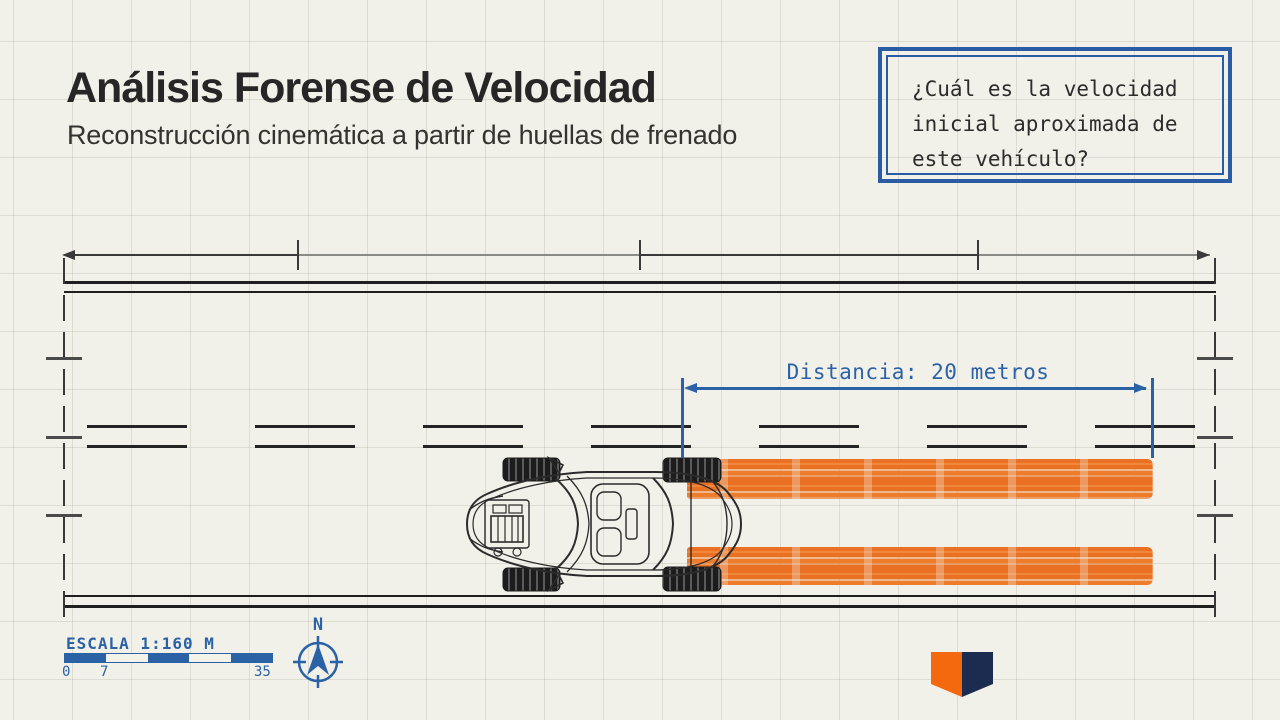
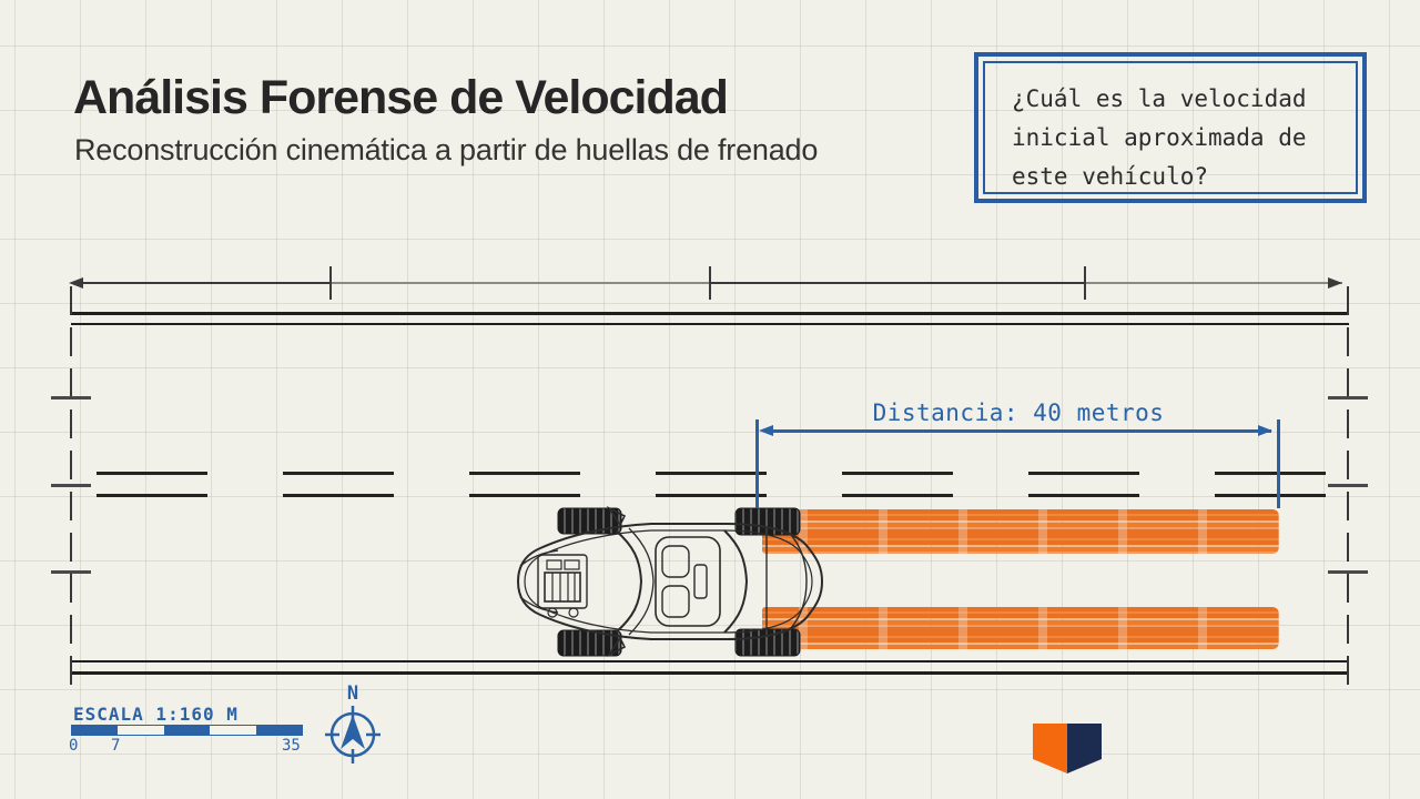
  Análisis Forense de Velocidad
  Reconstrucción cinemática a partir de huellas de frenado
  ¿Cuál es la velocidad
  inicial aproximada de
  este vehículo?
- Distancia: 20 metros
+ Distancia: 40 metros
  ESCALA 1:160 M
  0
  7
  35
  N
